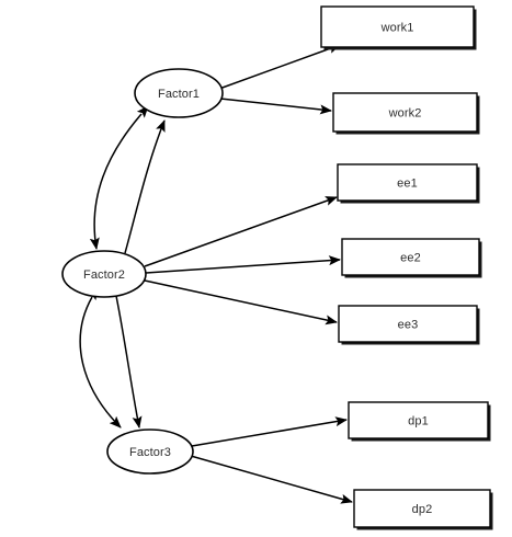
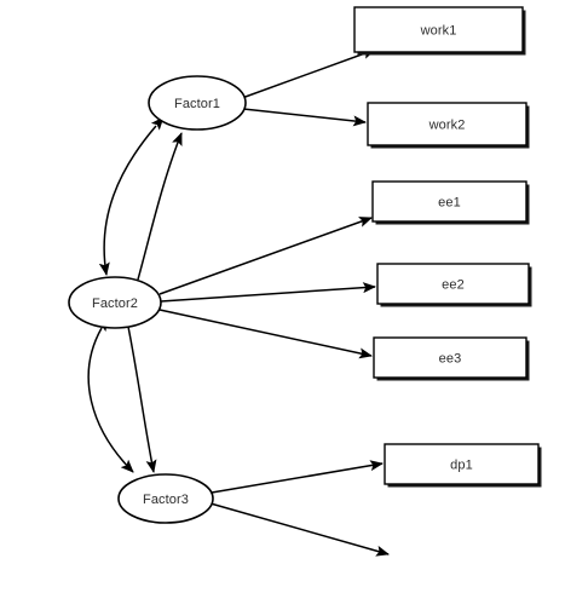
  work1
  work2
  ee1
  ee2
  ee3
  dp1
- dp2
  Factor1
  Factor2
  Factor3
